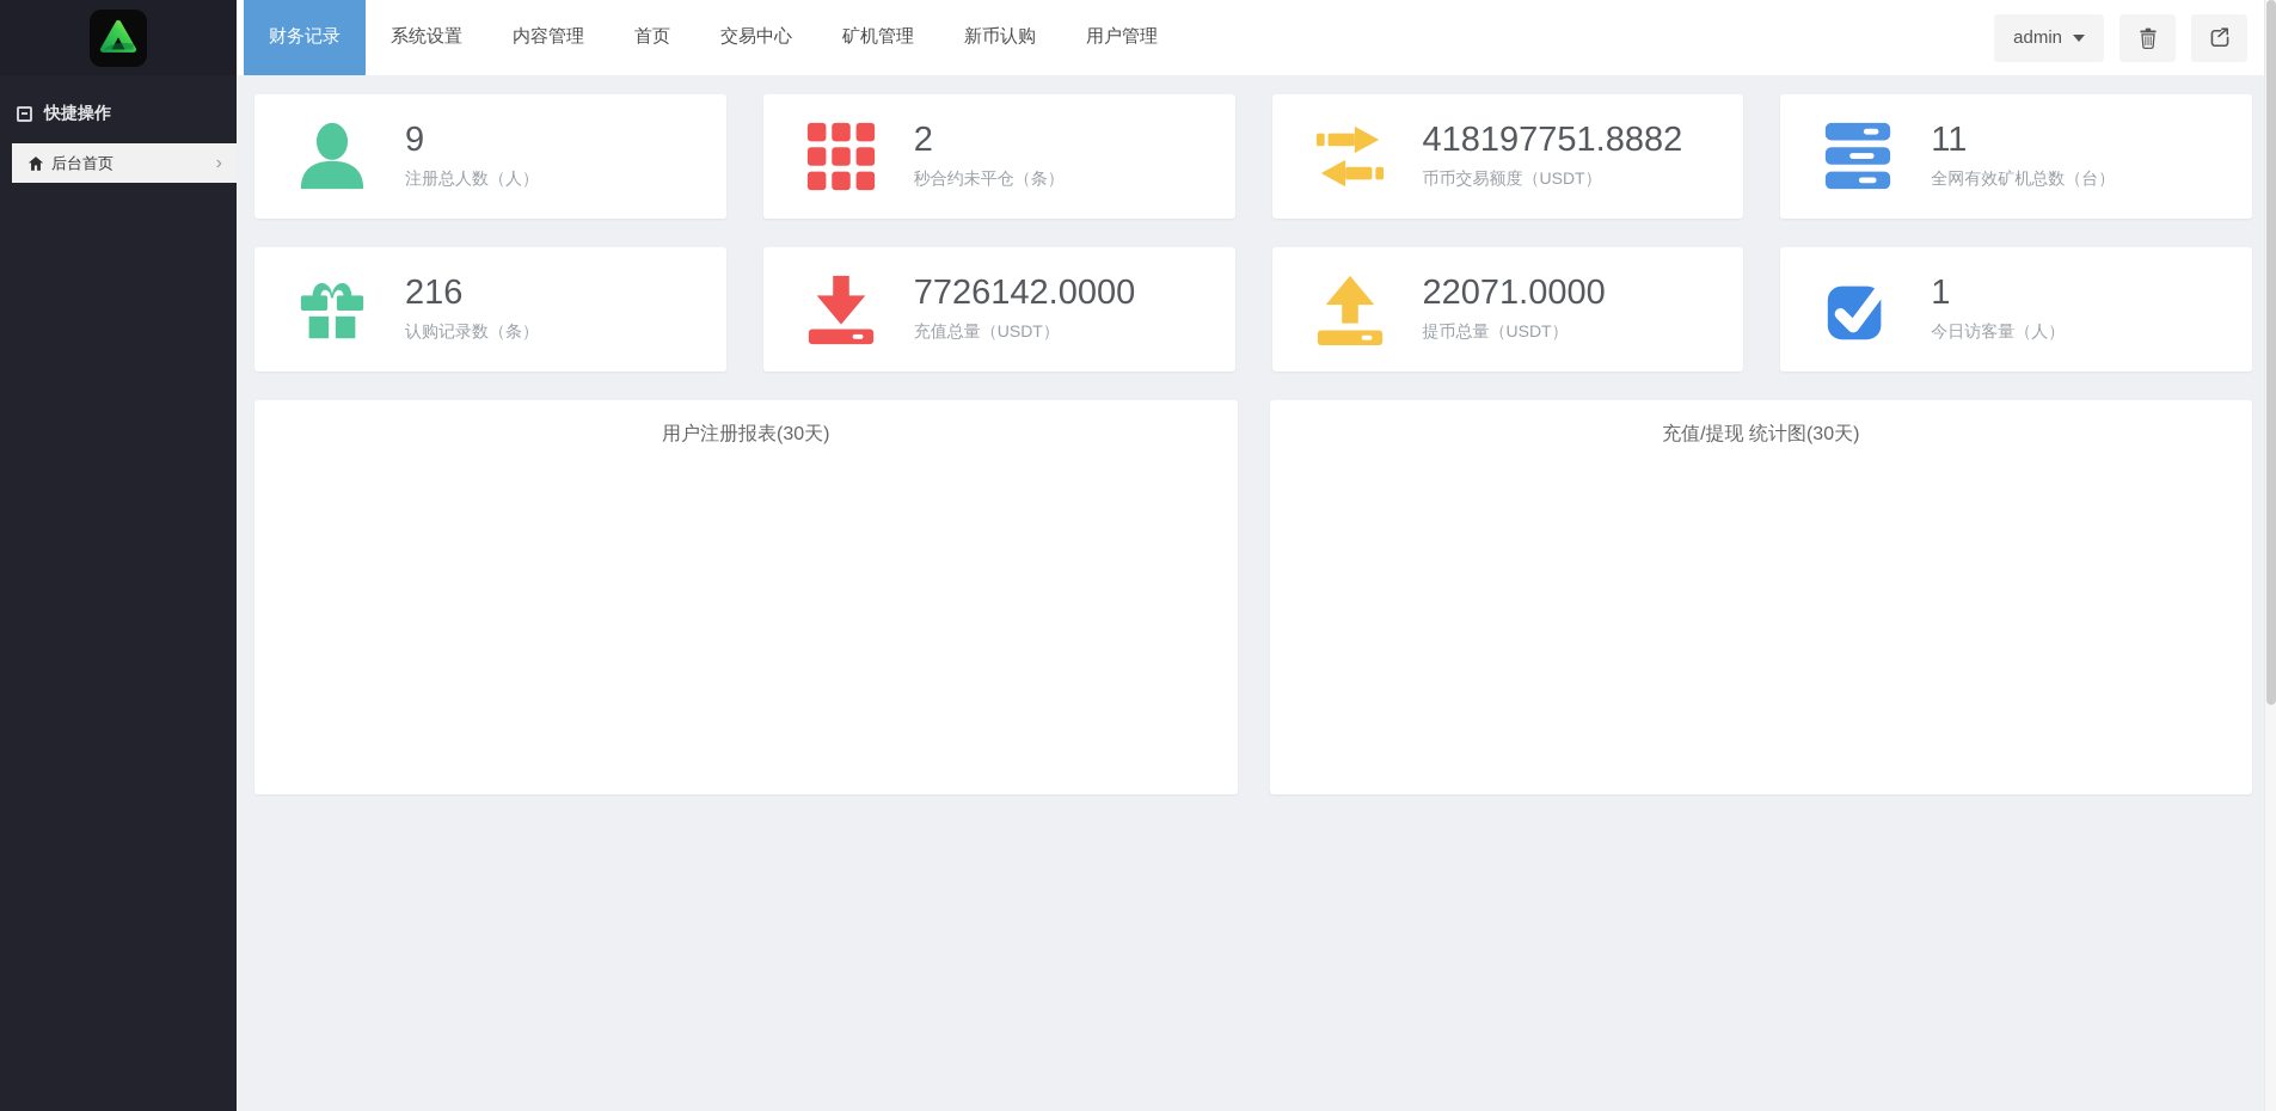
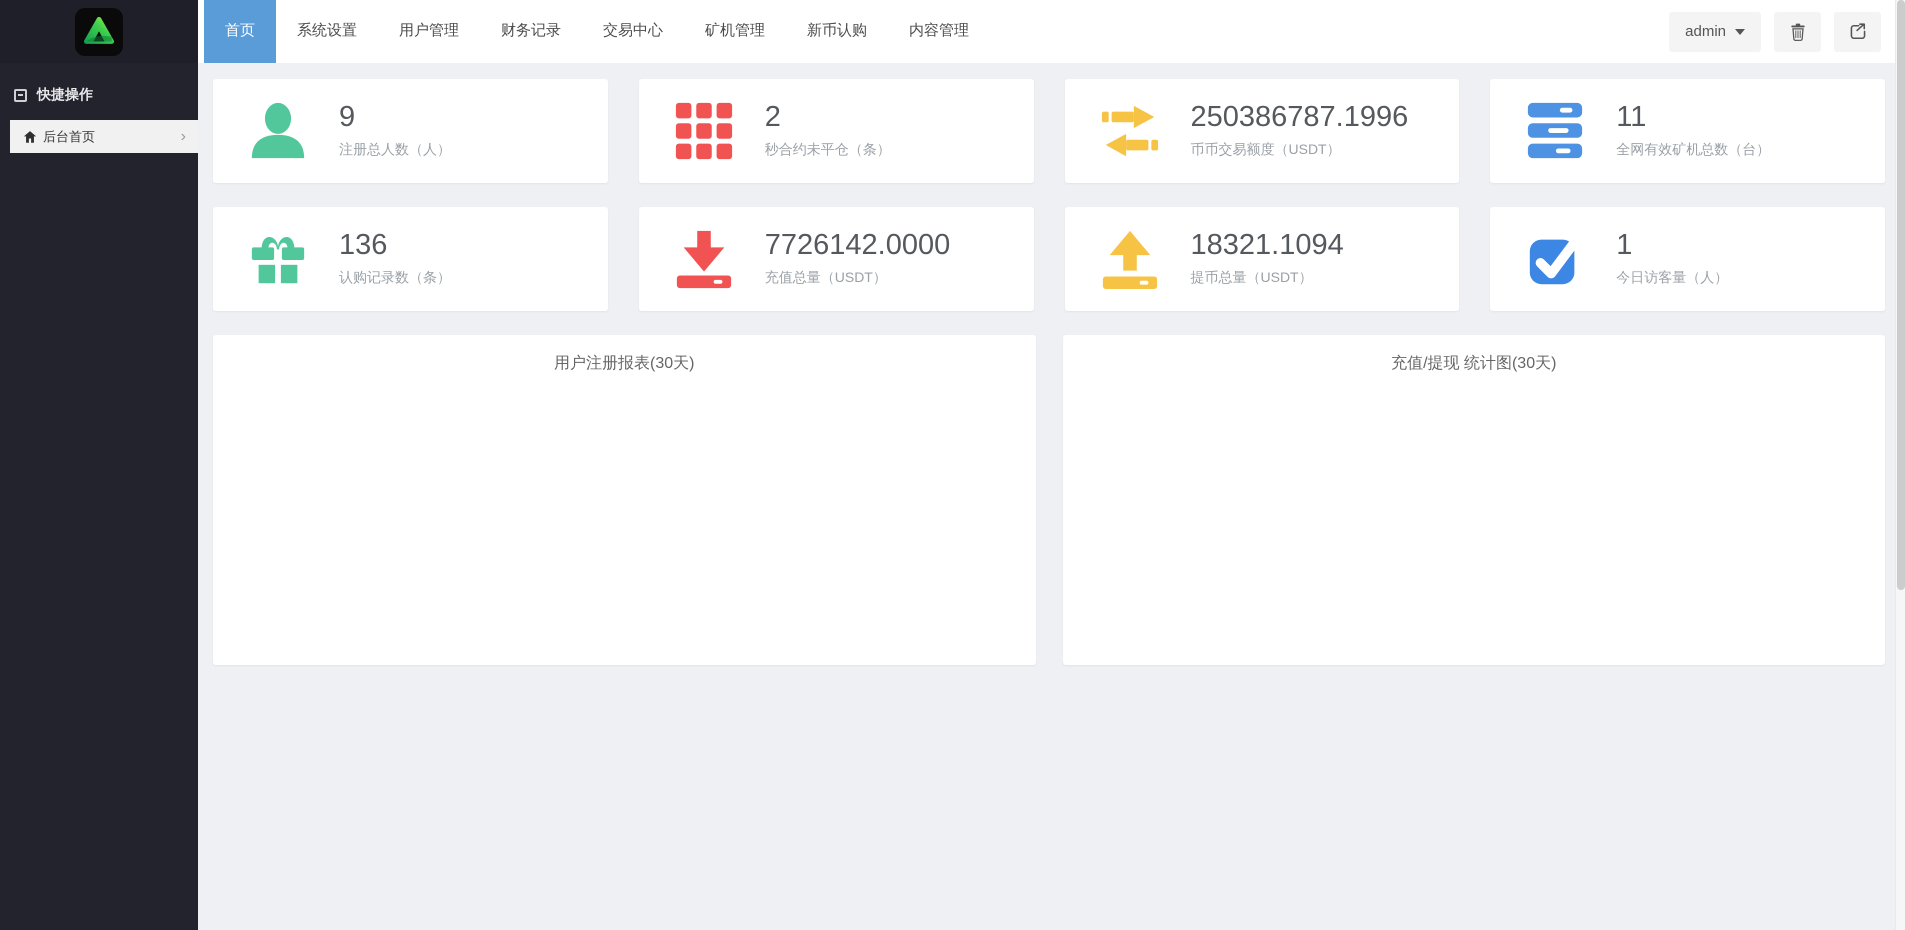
  快捷操作
  后台首页
  ›
- 财务记录
+ 首页
  系统设置
- 内容管理
+ 用户管理
- 首页
+ 财务记录
  交易中心
  矿机管理
  新币认购
- 用户管理
+ 内容管理
  admin
  9
  注册总人数（人）
  2
  秒合约未平仓（条）
- 418197751.8882
+ 250386787.1996
  币币交易额度（USDT）
  11
  全网有效矿机总数（台）
- 216
+ 136
  认购记录数（条）
  7726142.0000
  充值总量（USDT）
- 22071.0000
+ 18321.1094
  提币总量（USDT）
  1
  今日访客量（人）
  用户注册报表(30天)
  充值/提现 统计图(30天)
